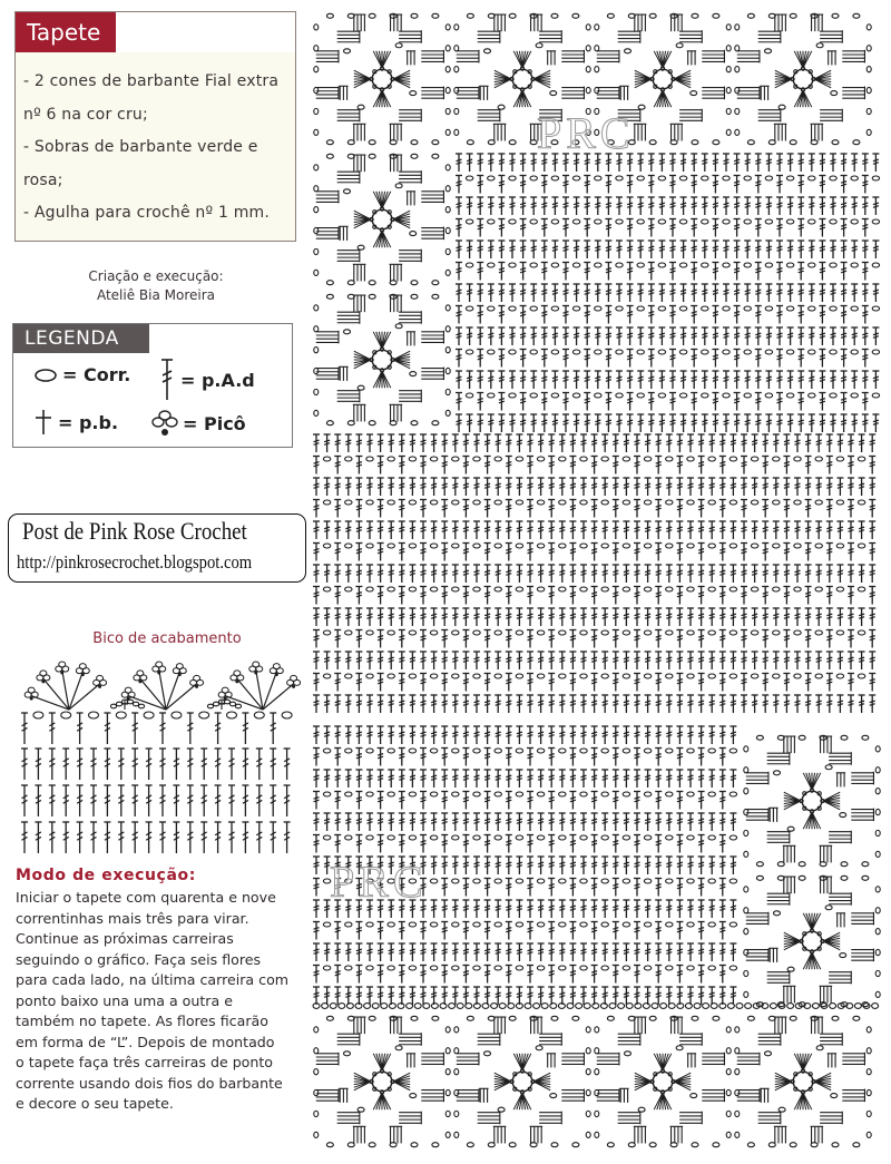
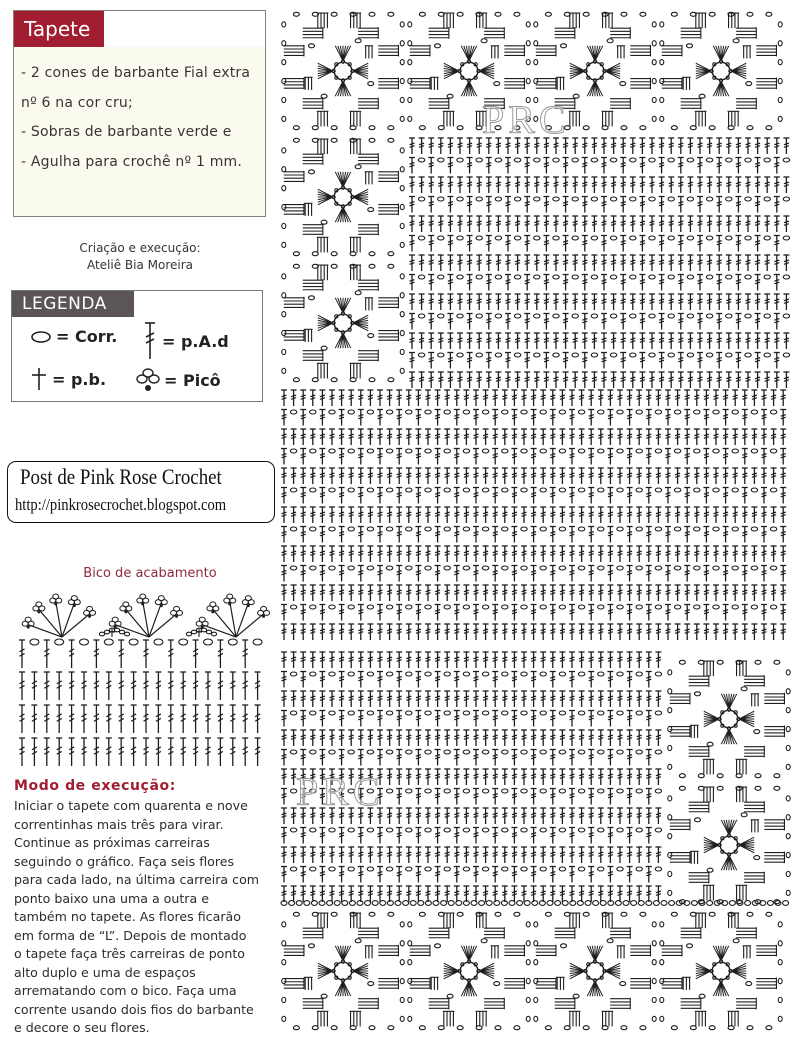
  Tapete
  - 2 cones de barbante Fial extra
  nº 6 na cor cru;
  - Sobras de barbante verde e
- rosa;
  - Agulha para crochê nº 1 mm.
  Criação e execução:
  Ateliê Bia Moreira
  LEGENDA
  = Corr.
  = p.A.d
  = p.b.
  = Picô
  Post de Pink Rose Crochet
  http://pinkrosecrochet.blogspot.com
  Bico de acabamento
  Modo de execução:
  Iniciar o tapete com quarenta e nove
  correntinhas mais três para virar.
  Continue as próximas carreiras
  seguindo o gráfico. Faça seis flores
  para cada lado, na última carreira com
  ponto baixo una uma a outra e
  também no tapete. As flores ficarão
  em forma de “L”. Depois de montado
  o tapete faça três carreiras de ponto
+ alto duplo e uma de espaços
+ arrematando com o bico. Faça uma
  corrente usando dois fios do barbante
- e decore o seu tapete.
+ e decore o seu flores.
  PRC
  PRC
